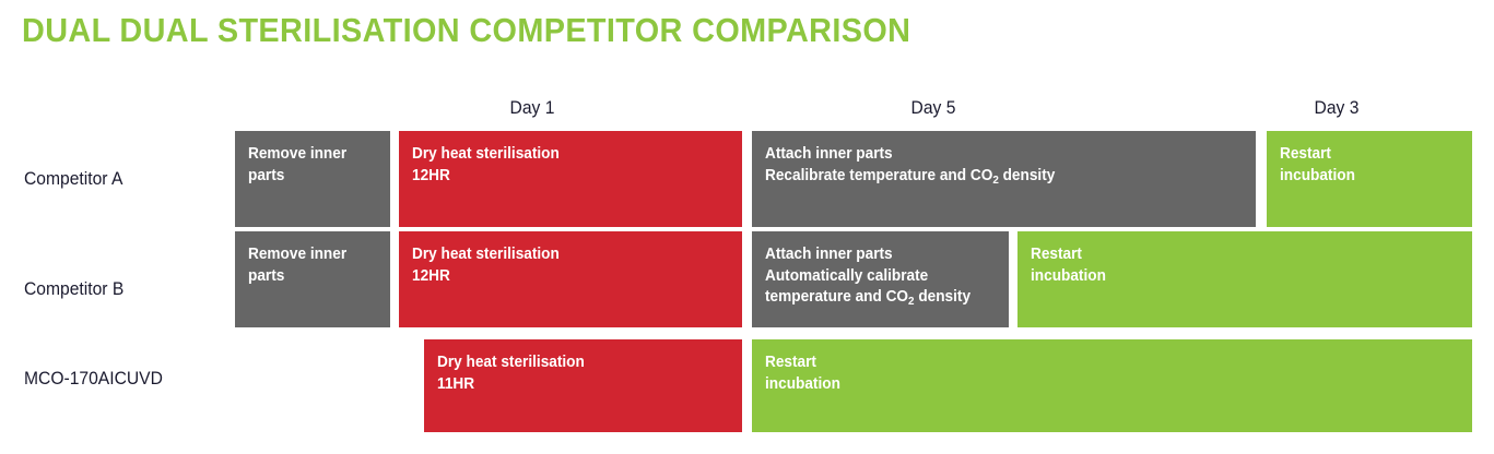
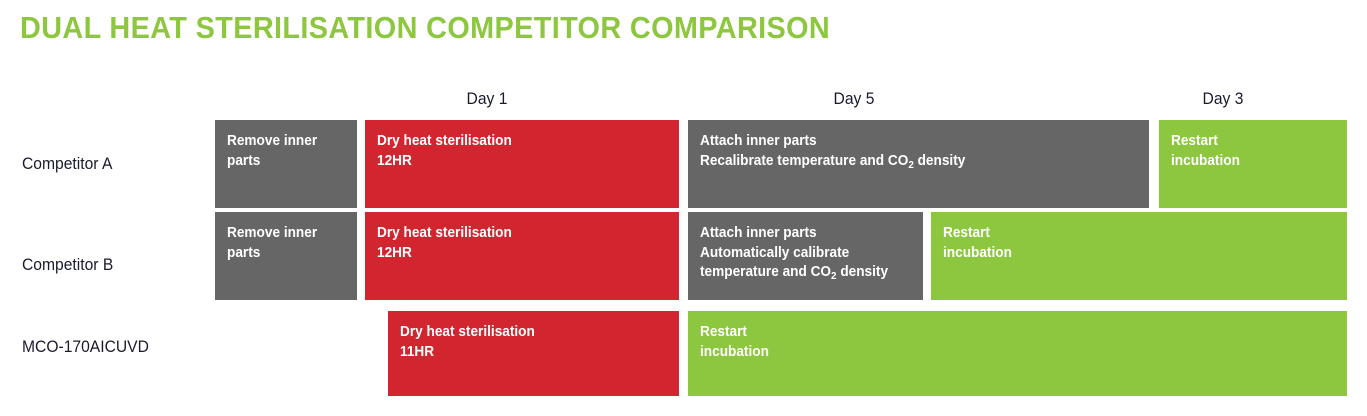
- DUAL DUAL STERILISATION COMPETITOR COMPARISON
+ DUAL HEAT STERILISATION COMPETITOR COMPARISON
  Day 1
  Day 5
  Day 3
  Competitor A
  Competitor B
  MCO-170AICUVD
  Remove inner
  parts
  Dry heat sterilisation
  12HR
  Attach inner parts
  Recalibrate temperature and CO2 density
  Restart
  incubation
  Remove inner
  parts
  Dry heat sterilisation
  12HR
  Attach inner parts
  Automatically calibrate
  temperature and CO2 density
  Restart
  incubation
  Dry heat sterilisation
  11HR
  Restart
  incubation
